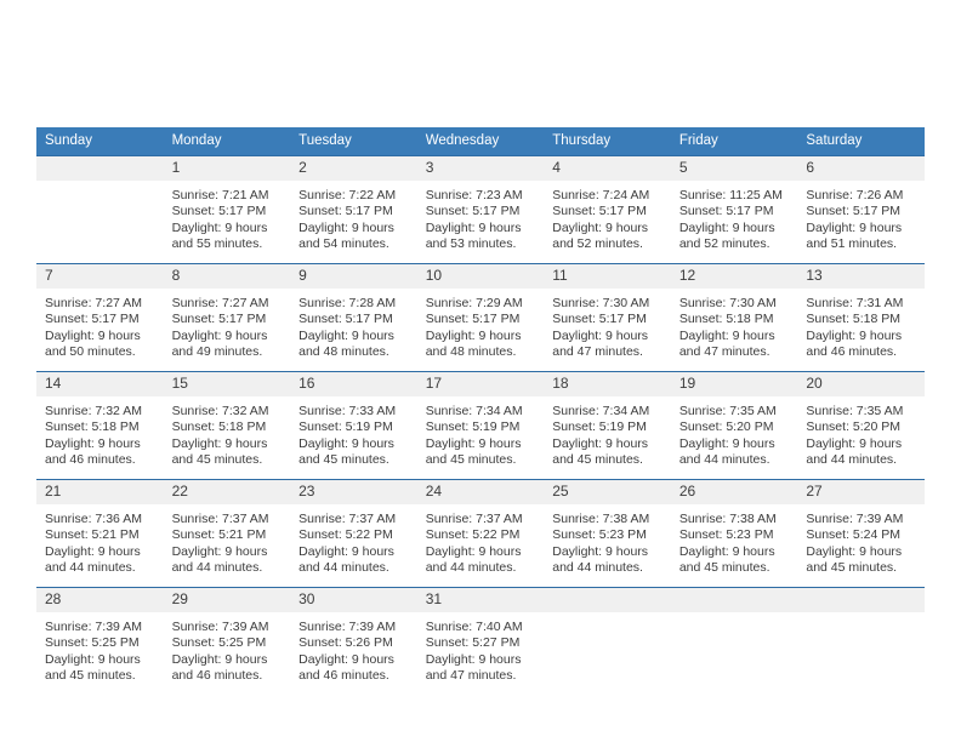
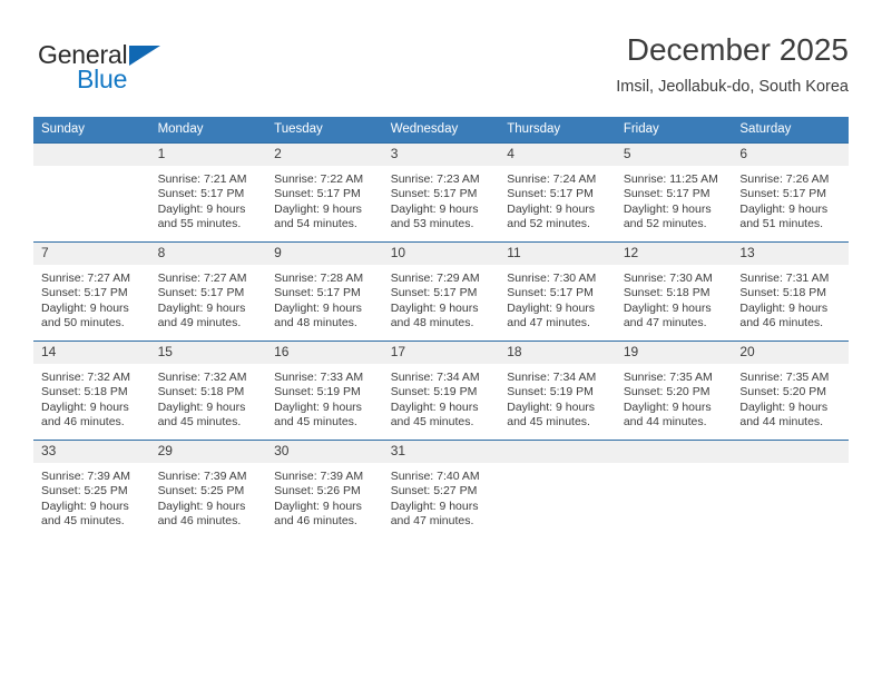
+ General
+ Blue
+ December 2025
+ Imsil, Jeollabuk-do, South Korea
  Sunday	Monday	Tuesday	Wednesday	Thursday	Friday	Saturday
  	1Sunrise: 7:21 AMSunset: 5:17 PMDaylight: 9 hoursand 55 minutes.	2Sunrise: 7:22 AMSunset: 5:17 PMDaylight: 9 hoursand 54 minutes.	3Sunrise: 7:23 AMSunset: 5:17 PMDaylight: 9 hoursand 53 minutes.	4Sunrise: 7:24 AMSunset: 5:17 PMDaylight: 9 hoursand 52 minutes.	5Sunrise: 11:25 AMSunset: 5:17 PMDaylight: 9 hoursand 52 minutes.	6Sunrise: 7:26 AMSunset: 5:17 PMDaylight: 9 hoursand 51 minutes.
  7Sunrise: 7:27 AMSunset: 5:17 PMDaylight: 9 hoursand 50 minutes.	8Sunrise: 7:27 AMSunset: 5:17 PMDaylight: 9 hoursand 49 minutes.	9Sunrise: 7:28 AMSunset: 5:17 PMDaylight: 9 hoursand 48 minutes.	10Sunrise: 7:29 AMSunset: 5:17 PMDaylight: 9 hoursand 48 minutes.	11Sunrise: 7:30 AMSunset: 5:17 PMDaylight: 9 hoursand 47 minutes.	12Sunrise: 7:30 AMSunset: 5:18 PMDaylight: 9 hoursand 47 minutes.	13Sunrise: 7:31 AMSunset: 5:18 PMDaylight: 9 hoursand 46 minutes.
  14Sunrise: 7:32 AMSunset: 5:18 PMDaylight: 9 hoursand 46 minutes.	15Sunrise: 7:32 AMSunset: 5:18 PMDaylight: 9 hoursand 45 minutes.	16Sunrise: 7:33 AMSunset: 5:19 PMDaylight: 9 hoursand 45 minutes.	17Sunrise: 7:34 AMSunset: 5:19 PMDaylight: 9 hoursand 45 minutes.	18Sunrise: 7:34 AMSunset: 5:19 PMDaylight: 9 hoursand 45 minutes.	19Sunrise: 7:35 AMSunset: 5:20 PMDaylight: 9 hoursand 44 minutes.	20Sunrise: 7:35 AMSunset: 5:20 PMDaylight: 9 hoursand 44 minutes.
- 21Sunrise: 7:36 AMSunset: 5:21 PMDaylight: 9 hoursand 44 minutes.	22Sunrise: 7:37 AMSunset: 5:21 PMDaylight: 9 hoursand 44 minutes.	23Sunrise: 7:37 AMSunset: 5:22 PMDaylight: 9 hoursand 44 minutes.	24Sunrise: 7:37 AMSunset: 5:22 PMDaylight: 9 hoursand 44 minutes.	25Sunrise: 7:38 AMSunset: 5:23 PMDaylight: 9 hoursand 44 minutes.	26Sunrise: 7:38 AMSunset: 5:23 PMDaylight: 9 hoursand 45 minutes.	27Sunrise: 7:39 AMSunset: 5:24 PMDaylight: 9 hoursand 45 minutes.
- 28Sunrise: 7:39 AMSunset: 5:25 PMDaylight: 9 hoursand 45 minutes.	29Sunrise: 7:39 AMSunset: 5:25 PMDaylight: 9 hoursand 46 minutes.	30Sunrise: 7:39 AMSunset: 5:26 PMDaylight: 9 hoursand 46 minutes.	31Sunrise: 7:40 AMSunset: 5:27 PMDaylight: 9 hoursand 47 minutes.
+ 33Sunrise: 7:39 AMSunset: 5:25 PMDaylight: 9 hoursand 45 minutes.	29Sunrise: 7:39 AMSunset: 5:25 PMDaylight: 9 hoursand 46 minutes.	30Sunrise: 7:39 AMSunset: 5:26 PMDaylight: 9 hoursand 46 minutes.	31Sunrise: 7:40 AMSunset: 5:27 PMDaylight: 9 hoursand 47 minutes.
